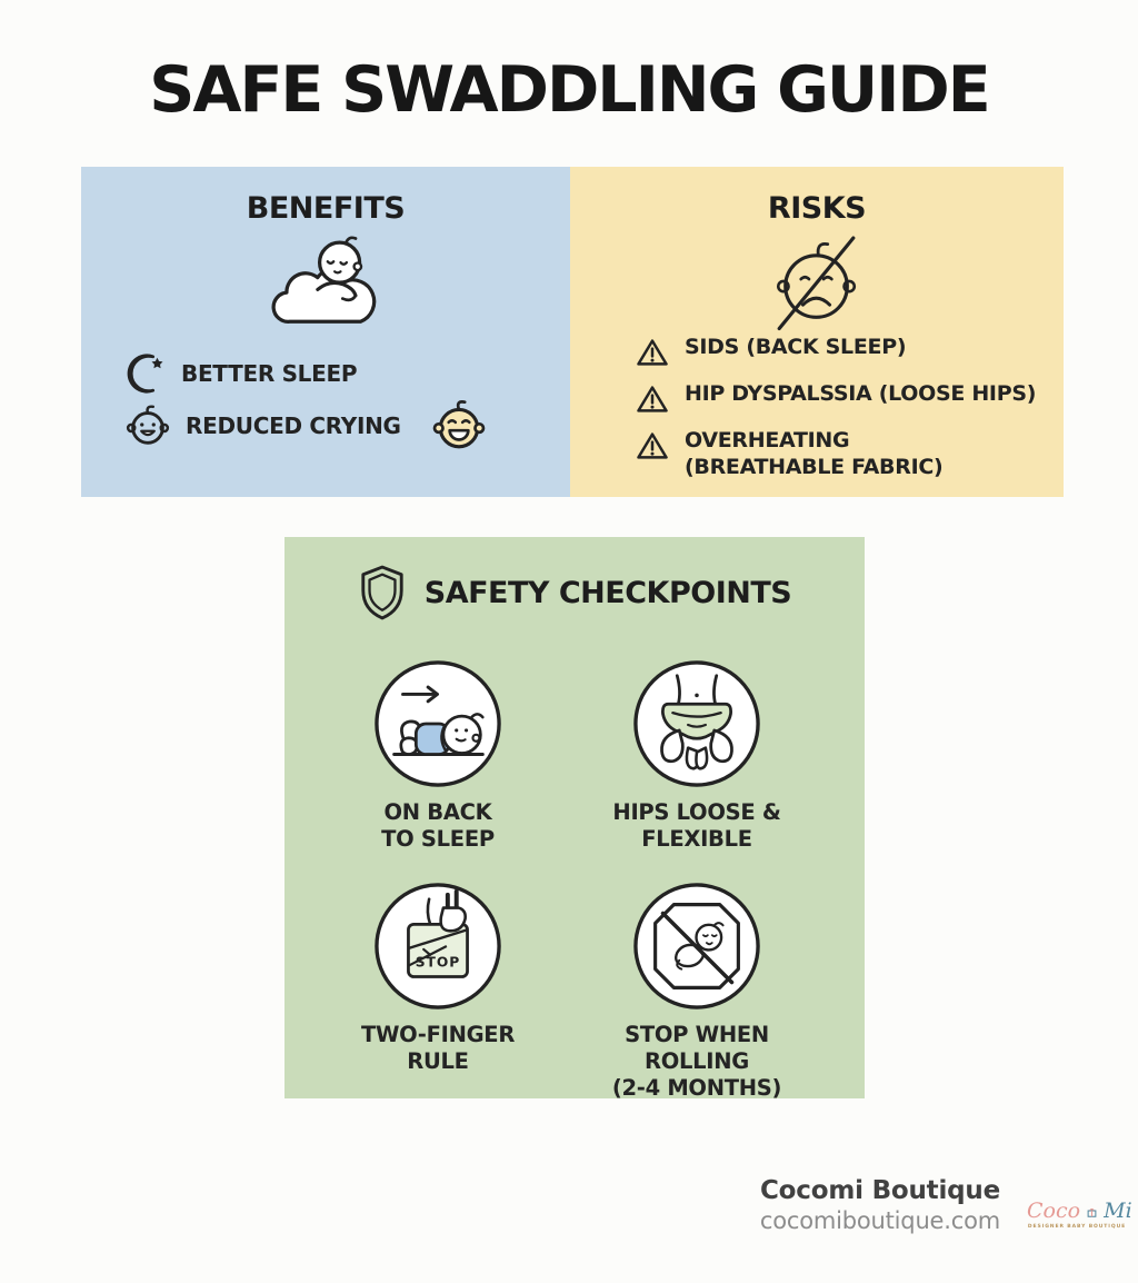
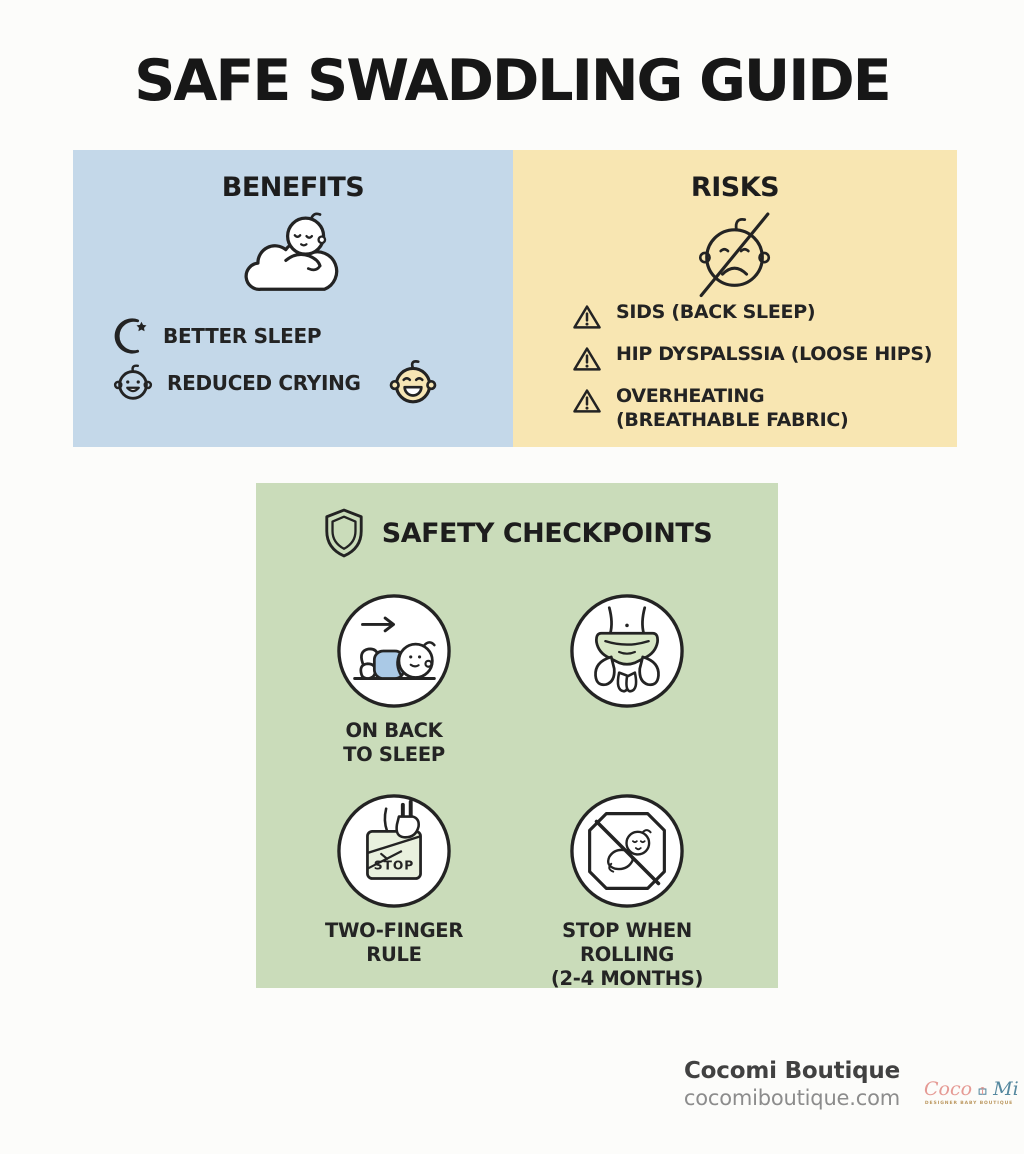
  SAFE SWADDLING GUIDE
  BENEFITS
  BETTER SLEEP
  REDUCED CRYING
  RISKS
  SIDS (BACK SLEEP)
  HIP DYSPALSSIA (LOOSE HIPS)
  OVERHEATING
  (BREATHABLE FABRIC)
  SAFETY CHECKPOINTS
  ON BACK
  TO SLEEP
- HIPS LOOSE &
- FLEXIBLE
  STOP
  TWO-FINGER
  RULE
  STOP WHEN ROLLING
  (2-4 MONTHS)
  Cocomi Boutique
  cocomiboutique.com
  Coco Mi
